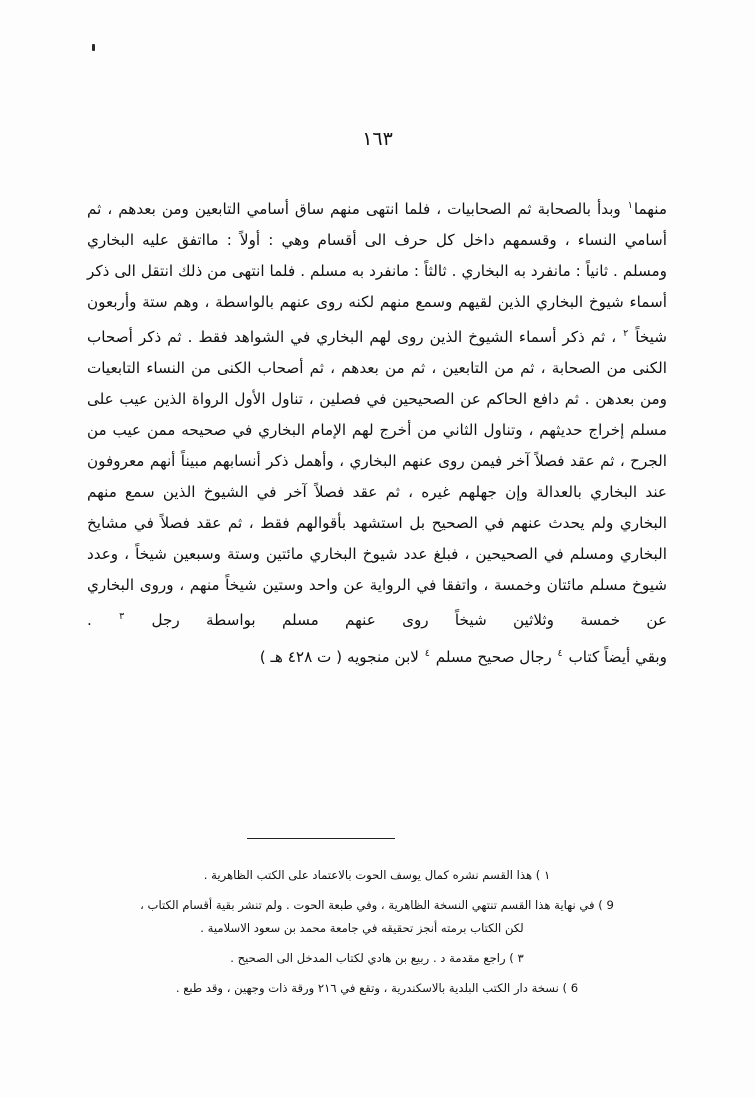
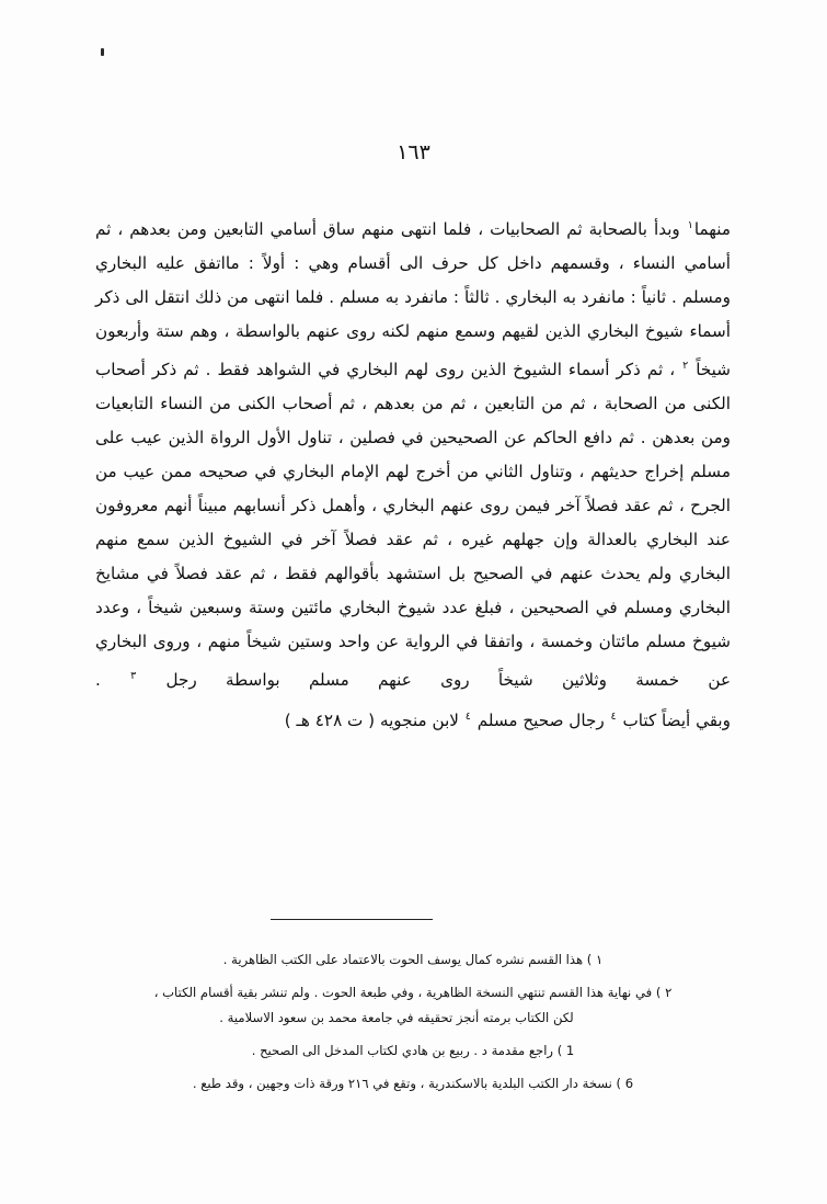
  ١٦٣
  منهما١ وبدأ بالصحابة ثم الصحابيات ، فلما انتهى منهم ساق أسامي التابعين ومن بعدهم ، ثم أسامي النساء ، وقسمهم داخل كل حرف الى أقسام وهي : أولاً : مااتفق عليه البخاري ومسلم . ثانياً : مانفرد به البخاري . ثالثاً : مانفرد به مسلم . فلما انتهى من ذلك انتقل الى ذكر أسماء شيوخ البخاري الذين لقيهم وسمع منهم لكنه روى عنهم بالواسطة ، وهم ستة وأربعون شيخاً ٢ ، ثم ذكر أسماء الشيوخ الذين روى لهم البخاري في الشواهد فقط . ثم ذكر أصحاب الكنى من الصحابة ، ثم من التابعين ، ثم من بعدهم ، ثم أصحاب الكنى من النساء التابعيات ومن بعدهن . ثم دافع الحاكم عن الصحيحين في فصلين ، تناول الأول الرواة الذين عيب على مسلم إخراج حديثهم ، وتناول الثاني من أخرج لهم الإمام البخاري في صحيحه ممن عيب من الجرح ، ثم عقد فصلاً آخر فيمن روى عنهم البخاري ، وأهمل ذكر أنسابهم مبيناً أنهم معروفون عند البخاري بالعدالة وإن جهلهم غيره ، ثم عقد فصلاً آخر في الشيوخ الذين سمع منهم البخاري ولم يحدث عنهم في الصحيح بل استشهد بأقوالهم فقط ، ثم عقد فصلاً في مشايخ البخاري ومسلم في الصحيحين ، فبلغ عدد شيوخ البخاري مائتين وستة وسبعين شيخاً ، وعدد شيوخ مسلم مائتان وخمسة ، واتفقا في الرواية عن واحد وستين شيخاً منهم ، وروى البخاري عن خمسة وثلاثين شيخاً روى عنهم مسلم بواسطة رجل ٣ .
  وبقي أيضاً كتاب ٤ رجال صحيح مسلم ٤ لابن منجويه ( ت ٤٢٨ هـ )
  ١ ) هذا القسم نشره كمال يوسف الحوت بالاعتماد على الكتب الظاهرية .
- 9 ) في نهاية هذا القسم تنتهي النسخة الظاهرية ، وفي طبعة الحوت . ولم تنشر بقية أقسام الكتاب ،
+ ٢ ) في نهاية هذا القسم تنتهي النسخة الظاهرية ، وفي طبعة الحوت . ولم تنشر بقية أقسام الكتاب ،
  لكن الكتاب برمته أنجز تحقيقه في جامعة محمد بن سعود الاسلامية .
- ٣ ) راجع مقدمة د . ربيع بن هادي لكتاب المدخل الى الصحيح .
+ 1 ) راجع مقدمة د . ربيع بن هادي لكتاب المدخل الى الصحيح .
  6 ) نسخة دار الكتب البلدية بالاسكندرية ، وتقع في ٢١٦ ورقة ذات وجهين ، وقد طبع .
